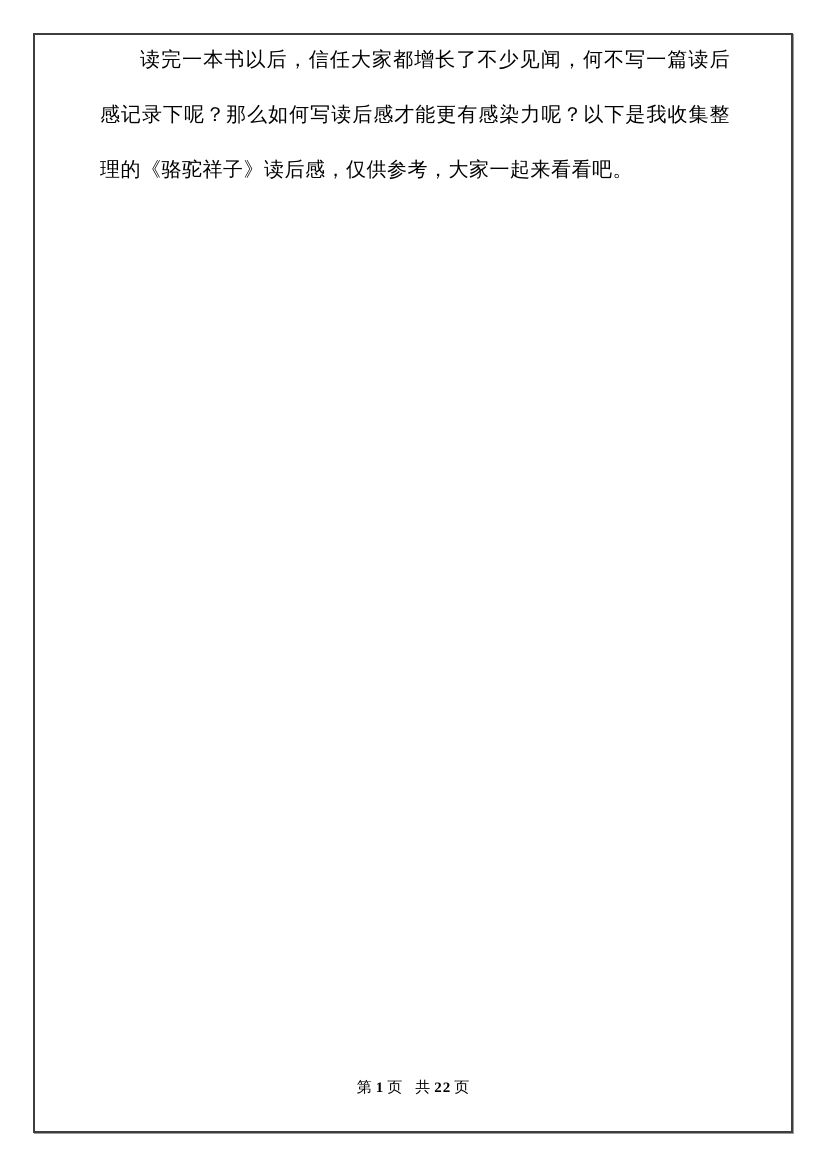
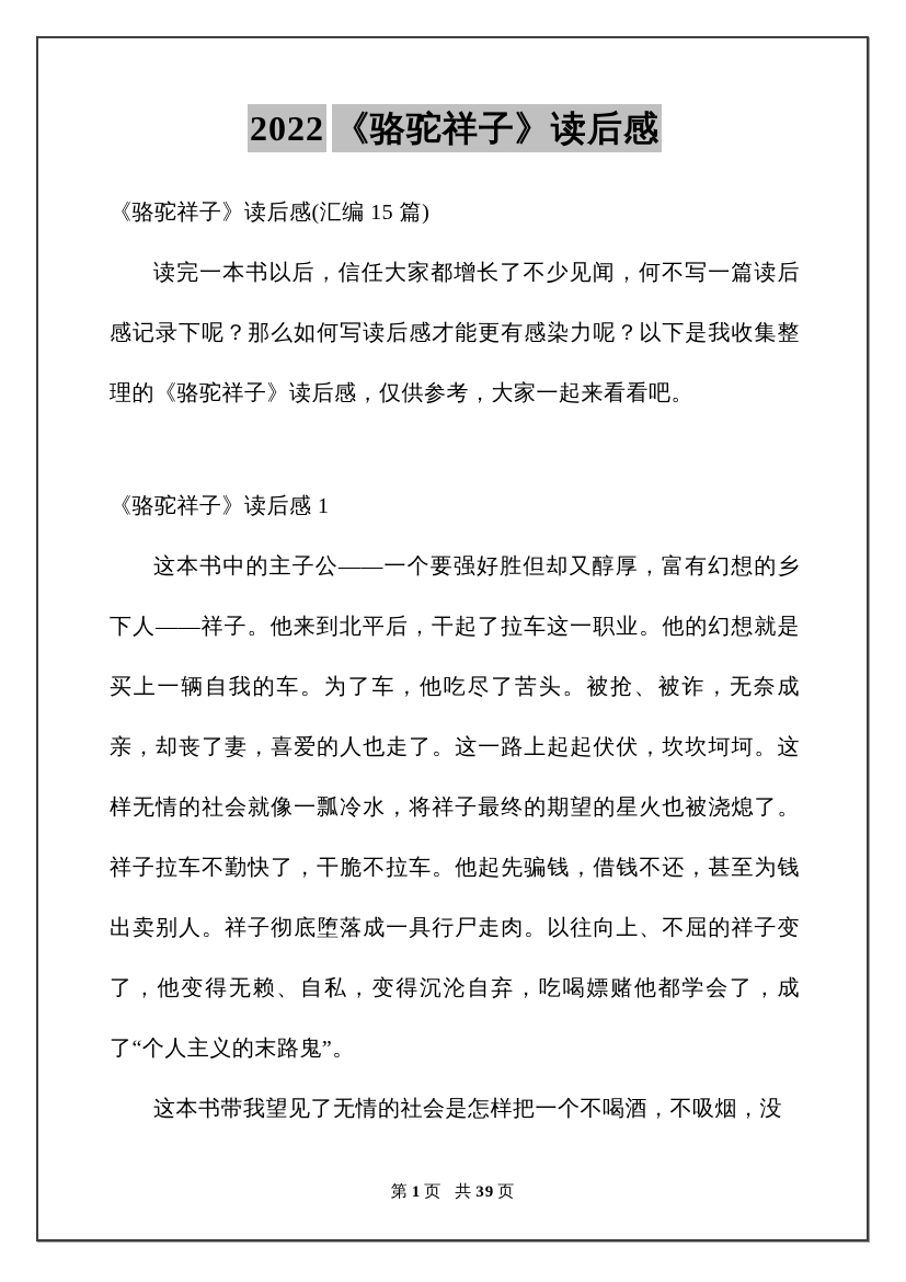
+ 2022 《骆驼祥子》读后感
+ 《骆驼祥子》读后感(汇编 15 篇)
  读完一本书以后，信任大家都增长了不少见闻，何不写一篇读后感记录下呢？那么如何写读后感才能更有感染力呢？以下是我收集整理的《骆驼祥子》读后感，仅供参考，大家一起来看看吧。
+ 《骆驼祥子》读后感 1
+ 这本书中的主子公——一个要强好胜但却又醇厚，富有幻想的乡下人——祥子。他来到北平后，干起了拉车这一职业。他的幻想就是买上一辆自我的车。为了车，他吃尽了苦头。被抢、被诈，无奈成亲，却丧了妻，喜爱的人也走了。这一路上起起伏伏，坎坎坷坷。这样无情的社会就像一瓢冷水，将祥子最终的期望的星火也被浇熄了。祥子拉车不勤快了，干脆不拉车。他起先骗钱，借钱不还，甚至为钱出卖别人。祥子彻底堕落成一具行尸走肉。以往向上、不屈的祥子变了，他变得无赖、自私，变得沉沦自弃，吃喝嫖赌他都学会了，成了“个人主义的末路鬼”。
+ 这本书带我望见了无情的社会是怎样把一个不喝酒，不吸烟，没
- 第 1 页 共 22 页
+ 第 1 页 共 39 页
